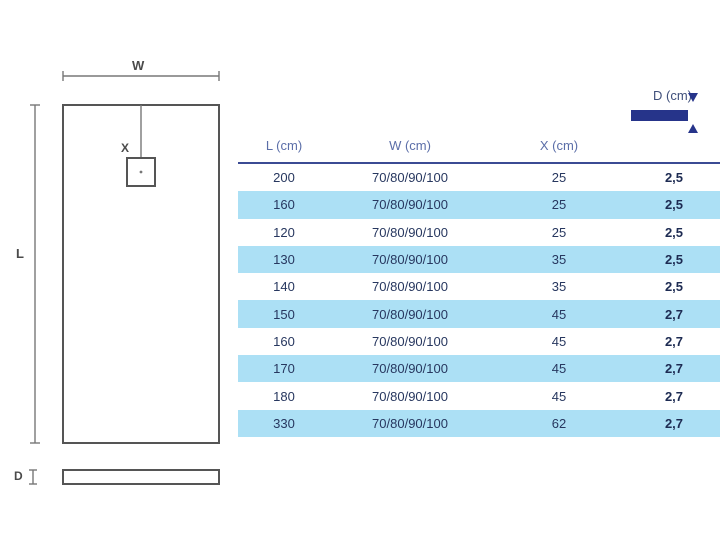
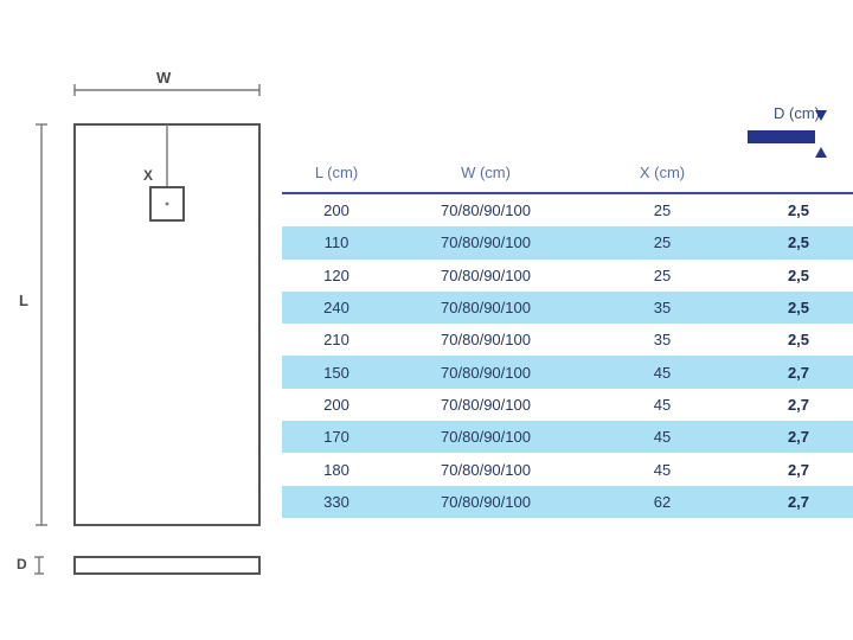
  W
  L
  X
  D
  D (cm)
  L (cm)	W (cm)	X (cm)
  200	70/80/90/100	25	2,5
- 160	70/80/90/100	25	2,5
+ 110	70/80/90/100	25	2,5
  120	70/80/90/100	25	2,5
- 130	70/80/90/100	35	2,5
+ 240	70/80/90/100	35	2,5
- 140	70/80/90/100	35	2,5
+ 210	70/80/90/100	35	2,5
  150	70/80/90/100	45	2,7
- 160	70/80/90/100	45	2,7
+ 200	70/80/90/100	45	2,7
  170	70/80/90/100	45	2,7
  180	70/80/90/100	45	2,7
  330	70/80/90/100	62	2,7
